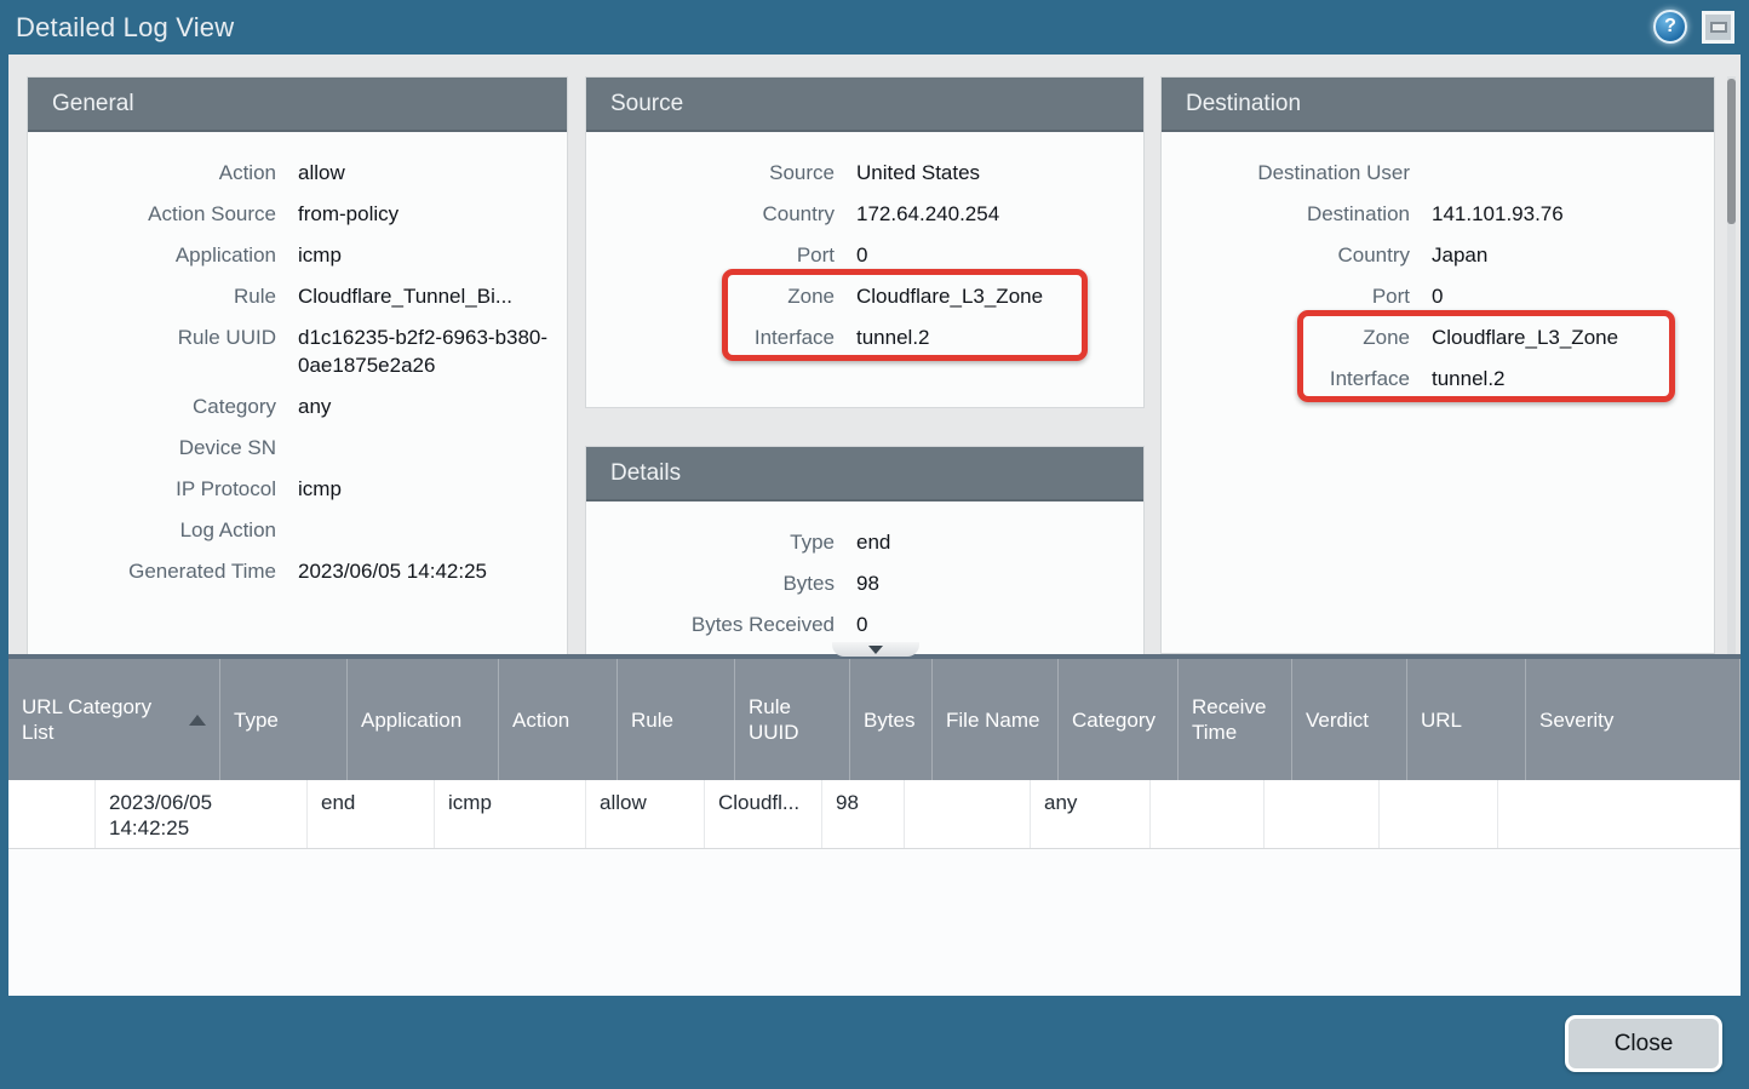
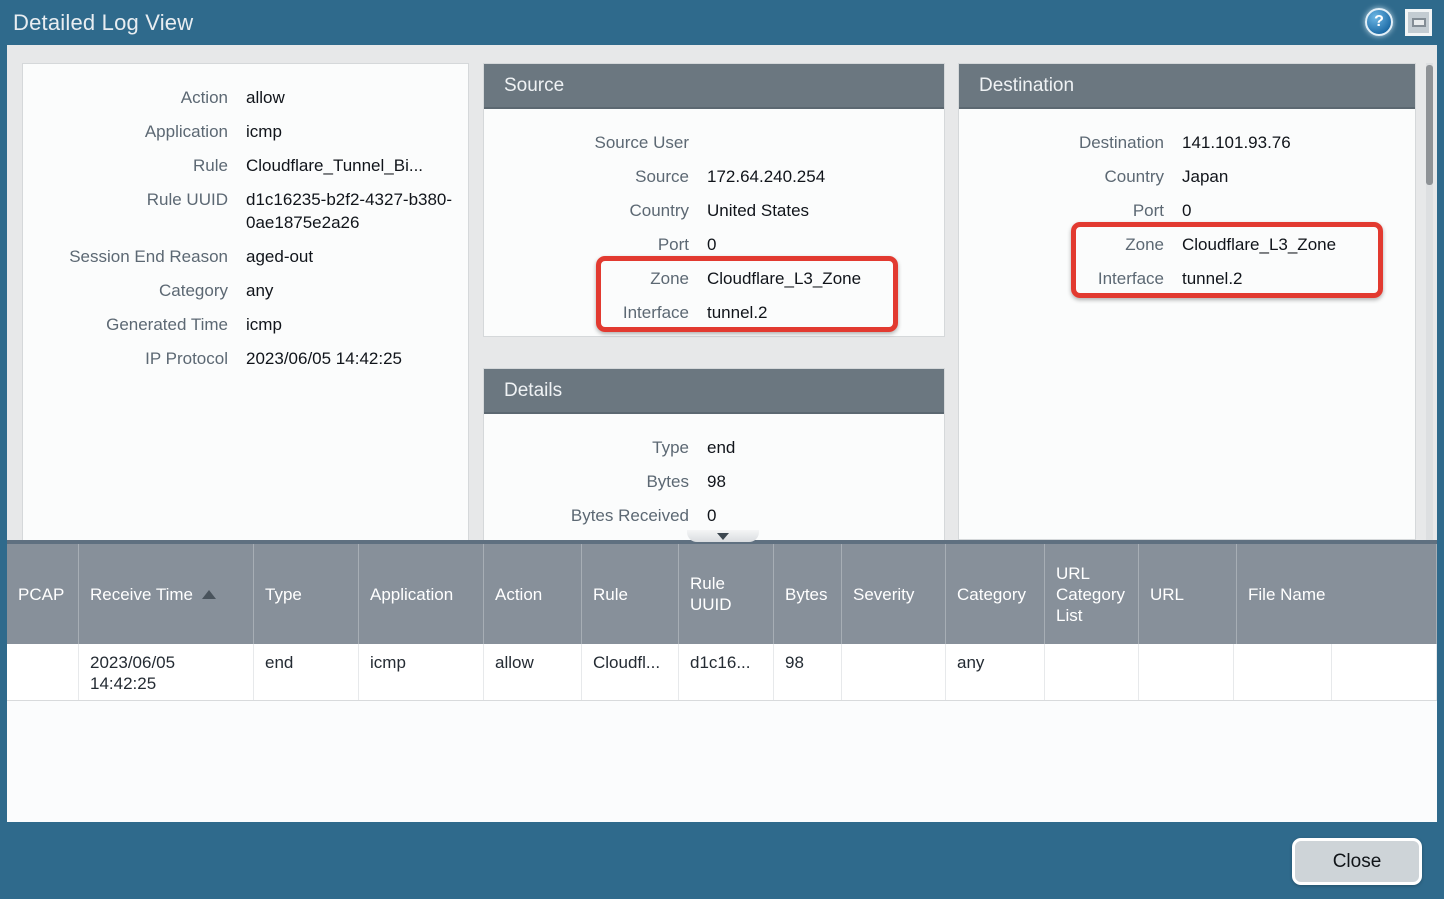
  Detailed Log View
  ?
- General
  Action
  allow
- Action Source
- from-policy
  Application
  icmp
  Rule
  Cloudflare_Tunnel_Bi...
  Rule UUID
- d1c16235-b2f2-6963-b380-0ae1875e2a26
+ d1c16235-b2f2-4327-b380-0ae1875e2a26
+ Session End Reason
+ aged-out
  Category
  any
- Device SN
- IP Protocol
+ Generated Time
  icmp
- Log Action
- Generated Time
+ IP Protocol
  2023/06/05 14:42:25
  Source
+ Source User
  Source
- United States
+ 172.64.240.254
  Country
- 172.64.240.254
+ United States
  Port
  0
  Zone
  Cloudflare_L3_Zone
  Interface
  tunnel.2
  Details
  Type
  end
  Bytes
  98
  Bytes Received
  0
  Destination
- Destination User
  Destination
  141.101.93.76
  Country
  Japan
  Port
  0
  Zone
  Cloudflare_L3_Zone
  Interface
  tunnel.2
+ PCAP
- URL Category List
+ Receive Time
  Type
  Application
  Action
  Rule
  Rule UUID
  Bytes
- File Name
+ Severity
  Category
- Receive Time
+ URL Category List
- Verdict
  URL
- Severity
+ File Name
  2023/06/05 14:42:25
  end
  icmp
  allow
  Cloudfl...
+ d1c16...
  98
  any
  Close
